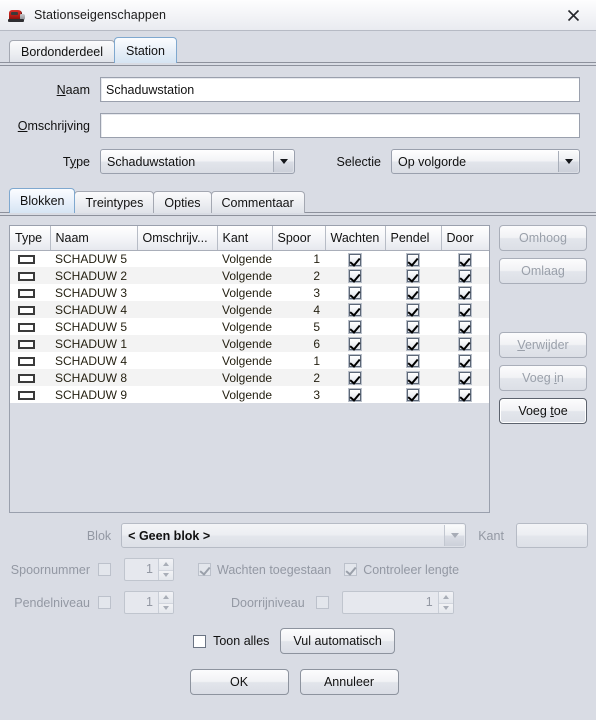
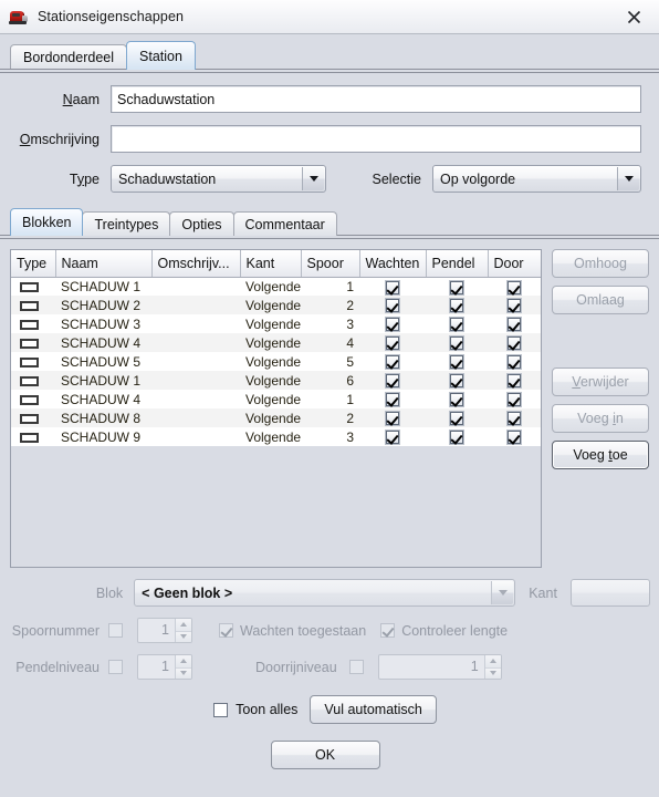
  Stationseigenschappen
  Bordonderdeel
  Station
  Naam
  Schaduwstation
  Omschrijving
  Type
  Schaduwstation
  Selectie
  Op volgorde
  Blokken
  Treintypes
  Opties
  Commentaar
  Type	Naam	Omschrijv...	Kant	Spoor	Wachten	Pendel	Door
- 	SCHADUW 5		Volgende	1
+ 	SCHADUW 1		Volgende	1
  	SCHADUW 2		Volgende	2
  	SCHADUW 3		Volgende	3
  	SCHADUW 4		Volgende	4
  	SCHADUW 5		Volgende	5
  	SCHADUW 1		Volgende	6
  	SCHADUW 4		Volgende	1
  	SCHADUW 8		Volgende	2
  	SCHADUW 9		Volgende	3
  Omhoog
  Omlaag
  Verwijder
  Voeg in
  Voeg toe
  Blok
  < Geen blok >
  Kant
  Spoornummer
  1
  Wachten toegestaan
  Controleer lengte
  Pendelniveau
  1
  Doorrijniveau
  1
  Toon alles
  Vul automatisch
  OK
- Annuleer
